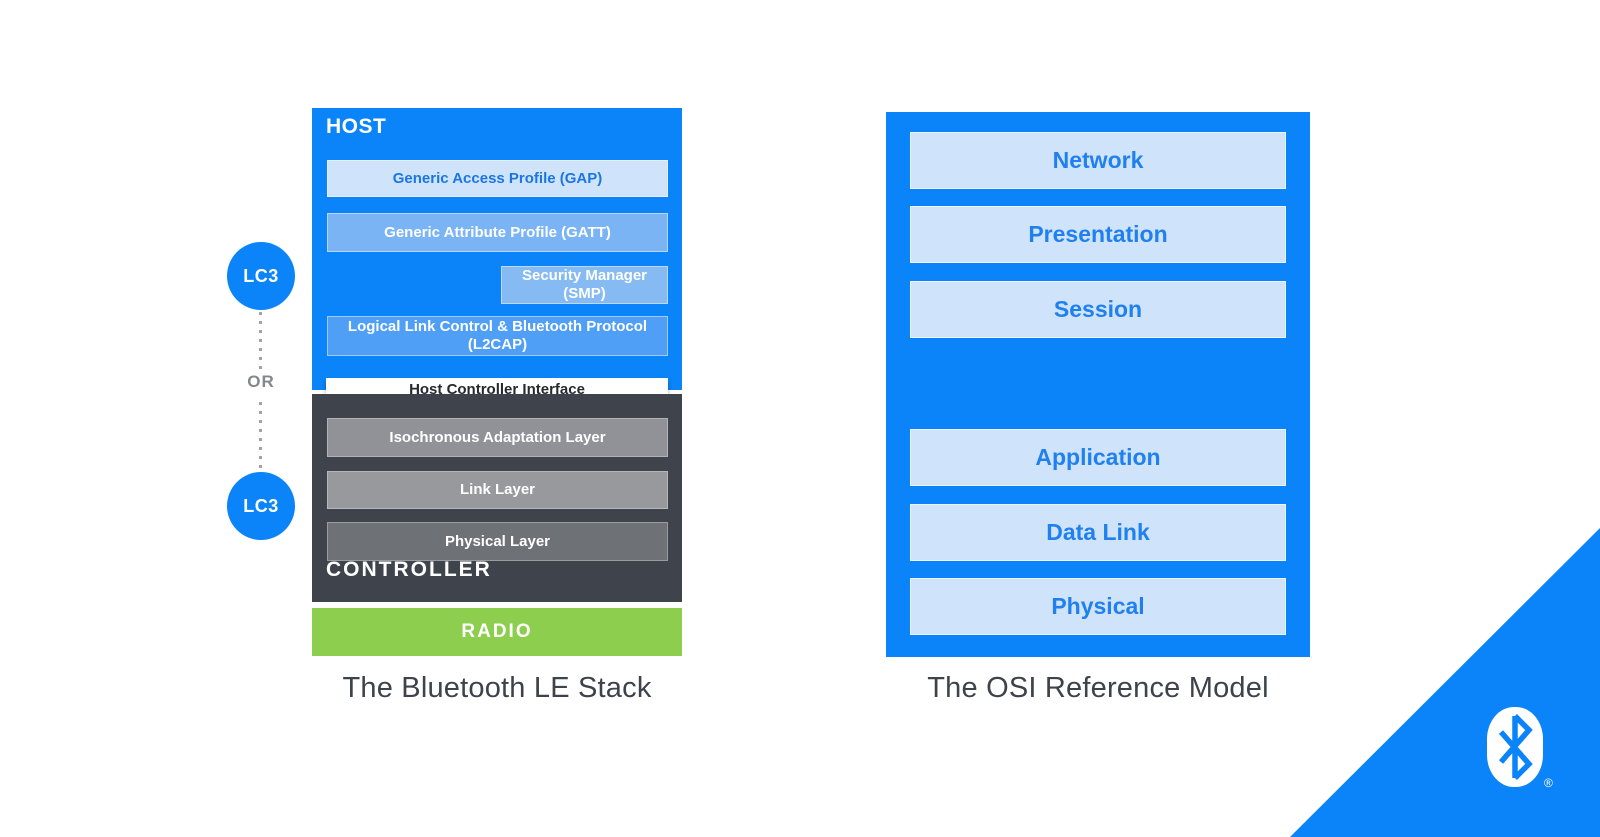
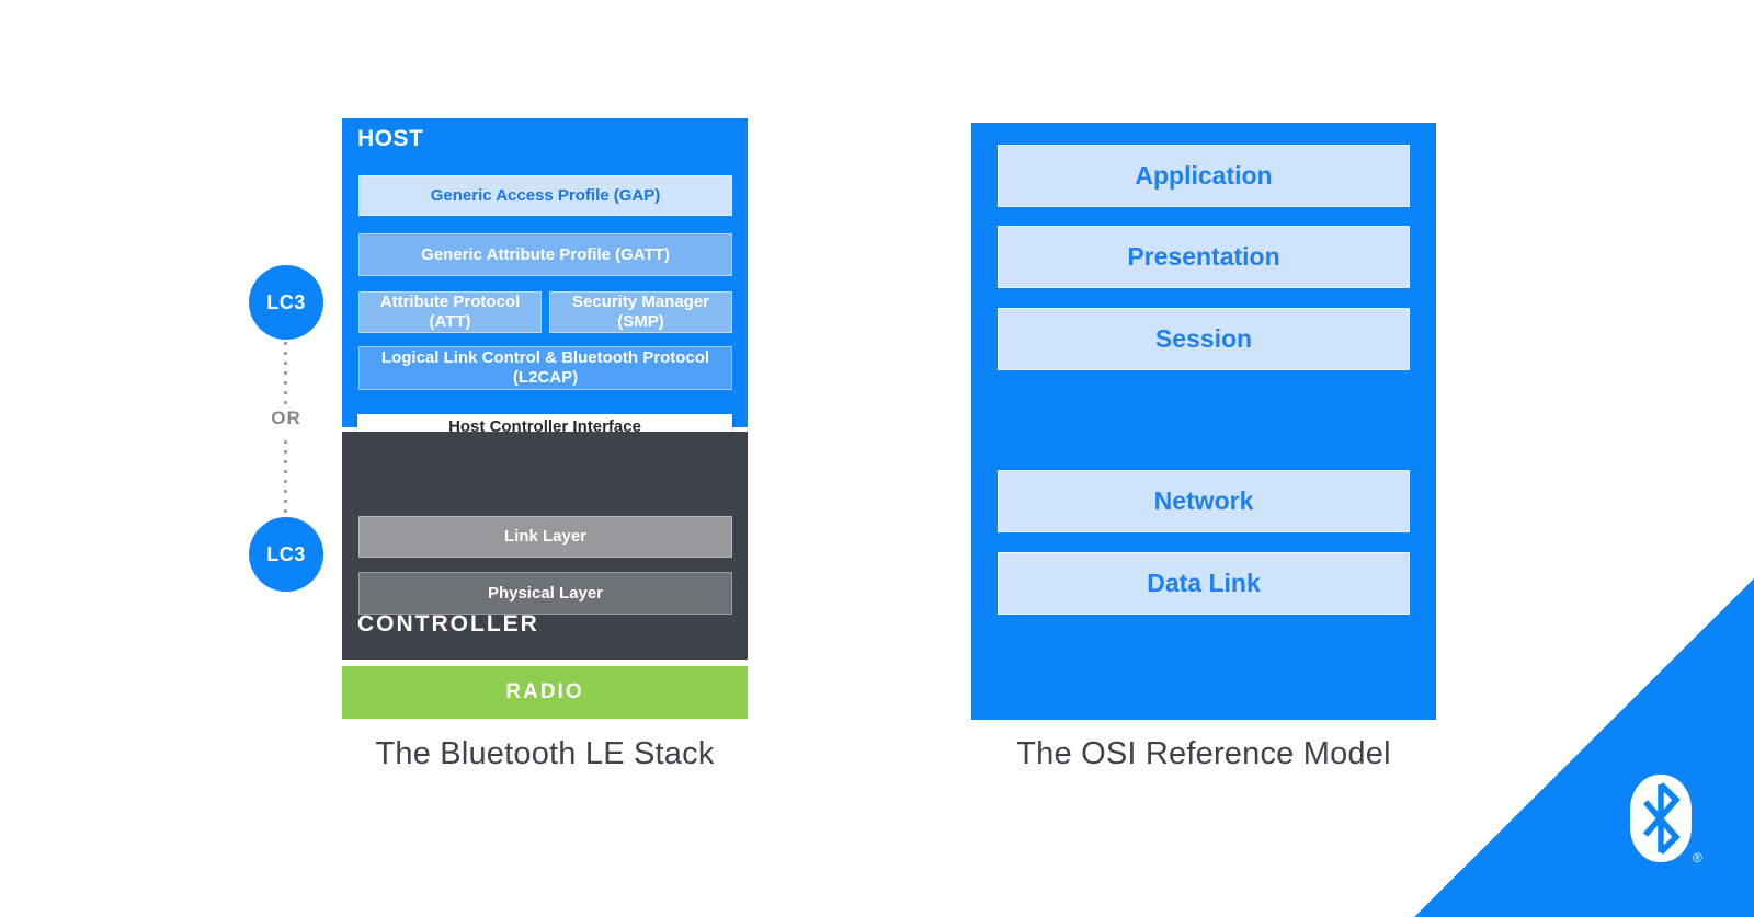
  HOST
  Generic Access Profile (GAP)
  Generic Attribute Profile (GATT)
+ Attribute Protocol
+ (ATT)
  Security Manager
  (SMP)
  Logical Link Control & Bluetooth Protocol
  (L2CAP)
  Host Controller Interface
- Isochronous Adaptation Layer
  Link Layer
  Physical Layer
  CONTROLLER
  RADIO
  The Bluetooth LE Stack
  LC3
  OR
  LC3
- Network
+ Application
  Presentation
  Session
- Application
+ Network
  Data Link
- Physical
  The OSI Reference Model
  ®
